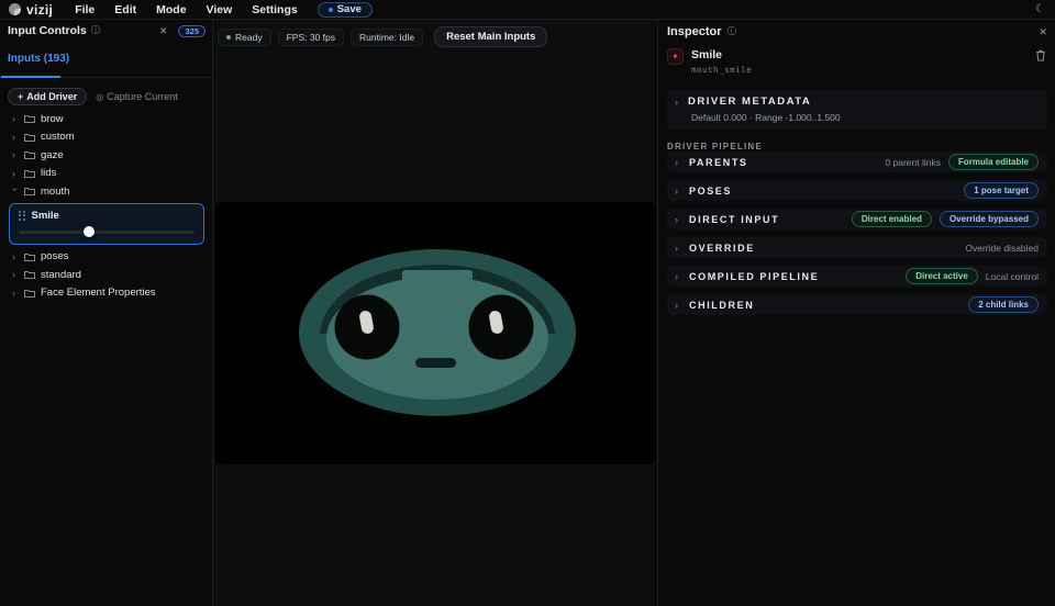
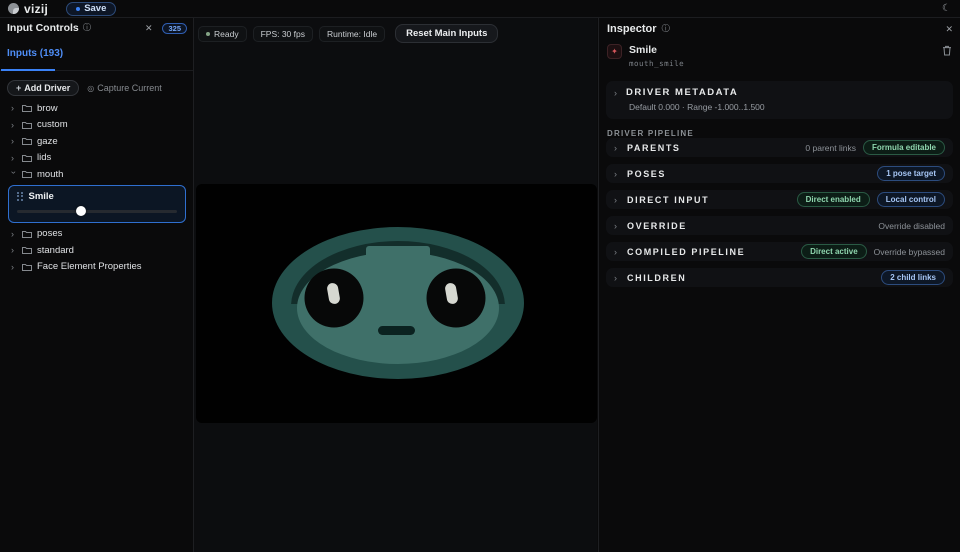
  vizij
- File
- Edit
- Mode
- View
- Settings
  Save
  ☾
  Input Controls
  ⓘ
  ✕
  325
  Inputs (193)
  +
  Add Driver
  ◎
  Capture Current
  ›
  brow
  ›
  custom
  ›
  gaze
  ›
  lids
  mouth
  Smile
  ›
  poses
  ›
  standard
  ›
  Face Element Properties
  Ready
  FPS: 30 fps
  Runtime: Idle
  Reset Main Inputs
  Inspector
  ⓘ
  ✕
  ✦
  Smile
  mouth_smile
  ›
  DRIVER METADATA
  Default 0.000 · Range -1.000..1.500
  DRIVER PIPELINE
  ›
  PARENTS
  0 parent links
  Formula editable
  ›
  POSES
  1 pose target
  ›
  DIRECT INPUT
  Direct enabled
- Override bypassed
+ Local control
  ›
  OVERRIDE
  Override disabled
  ›
  COMPILED PIPELINE
  Direct active
- Local control
+ Override bypassed
  ›
  CHILDREN
  2 child links
